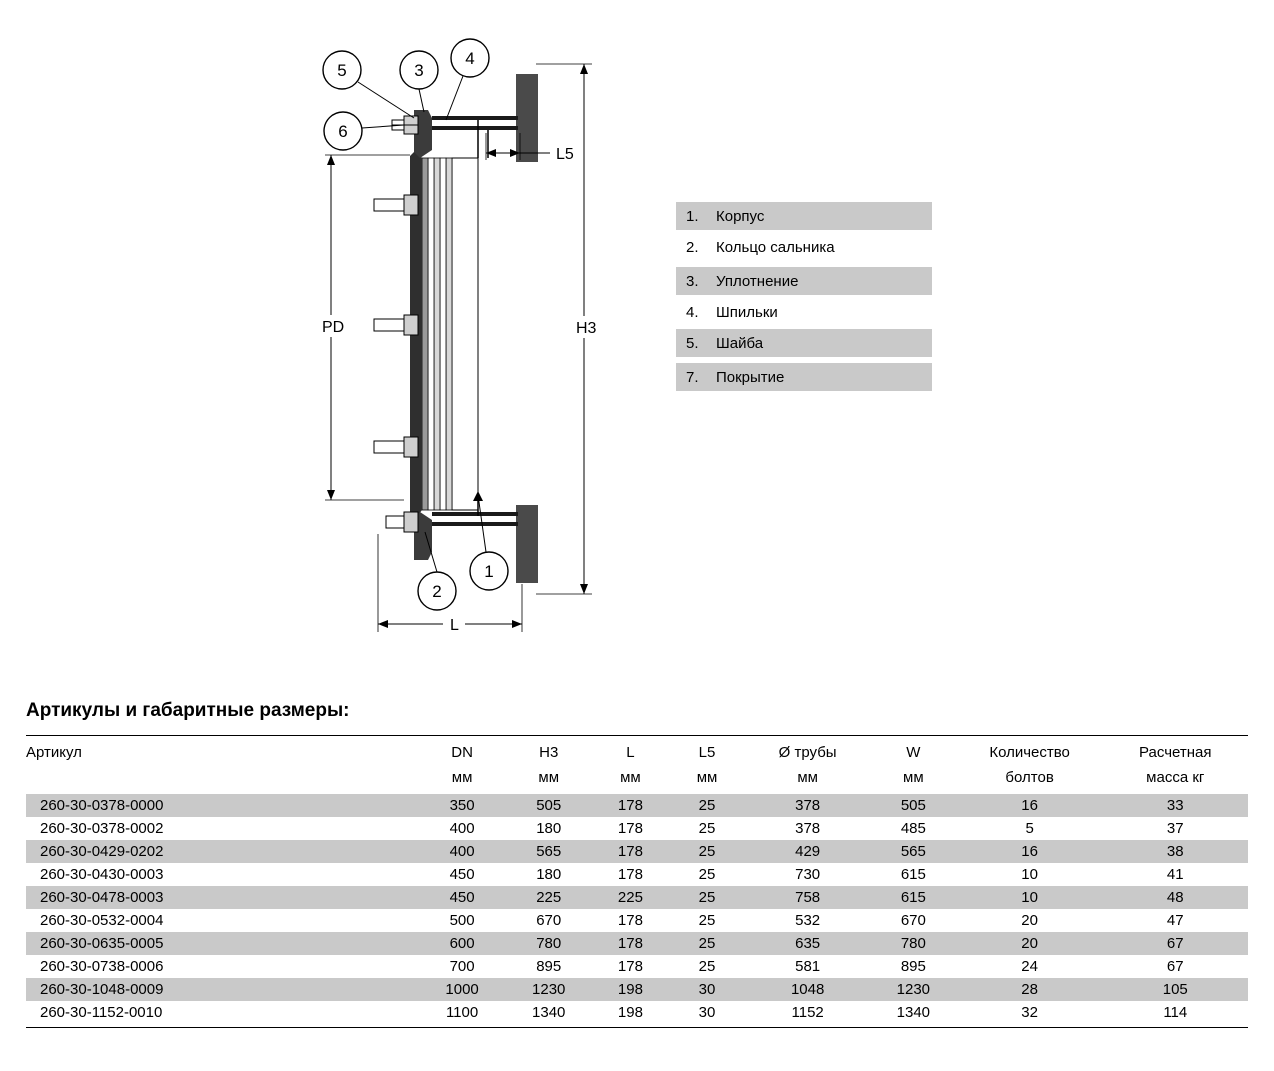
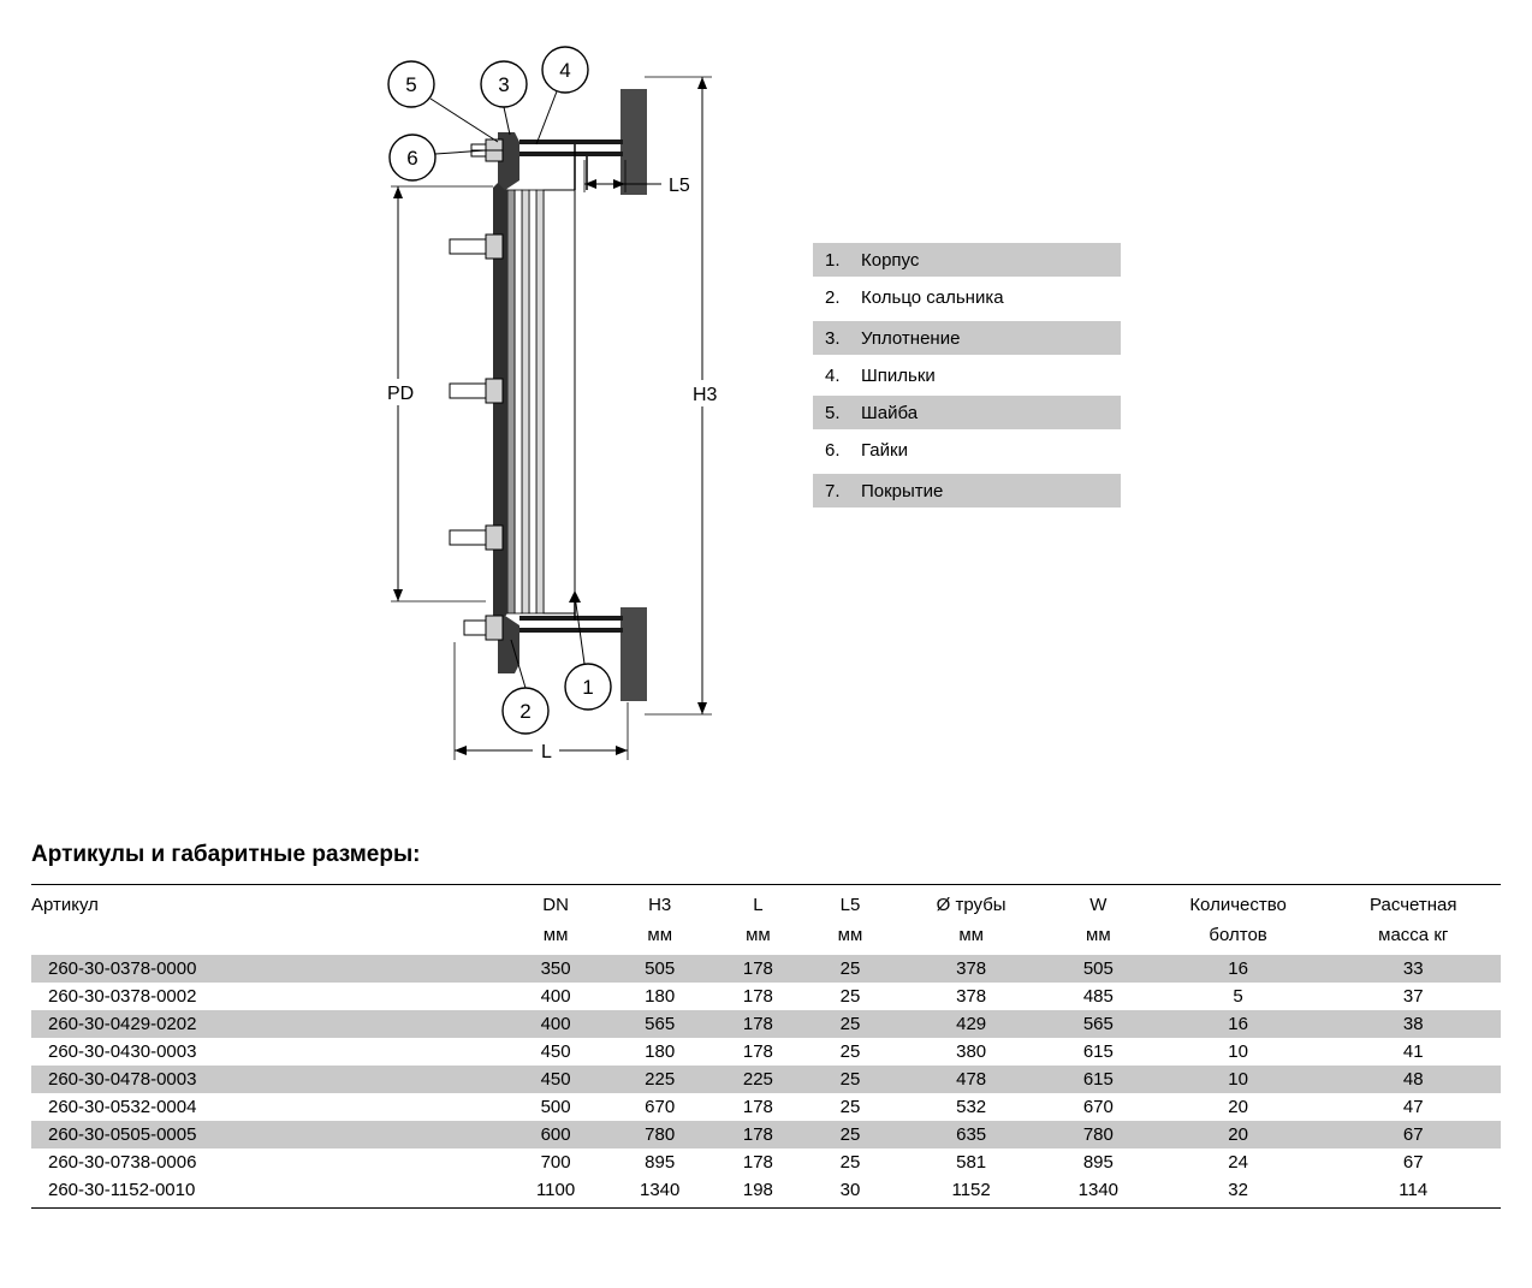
  5
  3
  4
  6
  2
  1
  PD
  H3
  L5
  L
  1.
  Корпус
  2.
  Кольцо сальника
  3.
  Уплотнение
  4.
  Шпильки
  5.
  Шайба
+ 6.
+ Гайки
  7.
  Покрытие
  Артикулы и габаритные размеры:
  Артикул	DN	H3	L	L5	Ø трубы	W	Количество	Расчетная
  	мм	мм	мм	мм	мм	мм	болтов	масса кг
  260-30-0378-0000	350	505	178	25	378	505	16	33
  260-30-0378-0002	400	180	178	25	378	485	5	37
  260-30-0429-0202	400	565	178	25	429	565	16	38
- 260-30-0430-0003	450	180	178	25	730	615	10	41
+ 260-30-0430-0003	450	180	178	25	380	615	10	41
- 260-30-0478-0003	450	225	225	25	758	615	10	48
+ 260-30-0478-0003	450	225	225	25	478	615	10	48
  260-30-0532-0004	500	670	178	25	532	670	20	47
- 260-30-0635-0005	600	780	178	25	635	780	20	67
+ 260-30-0505-0005	600	780	178	25	635	780	20	67
  260-30-0738-0006	700	895	178	25	581	895	24	67
- 260-30-1048-0009	1000	1230	198	30	1048	1230	28	105
  260-30-1152-0010	1100	1340	198	30	1152	1340	32	114
